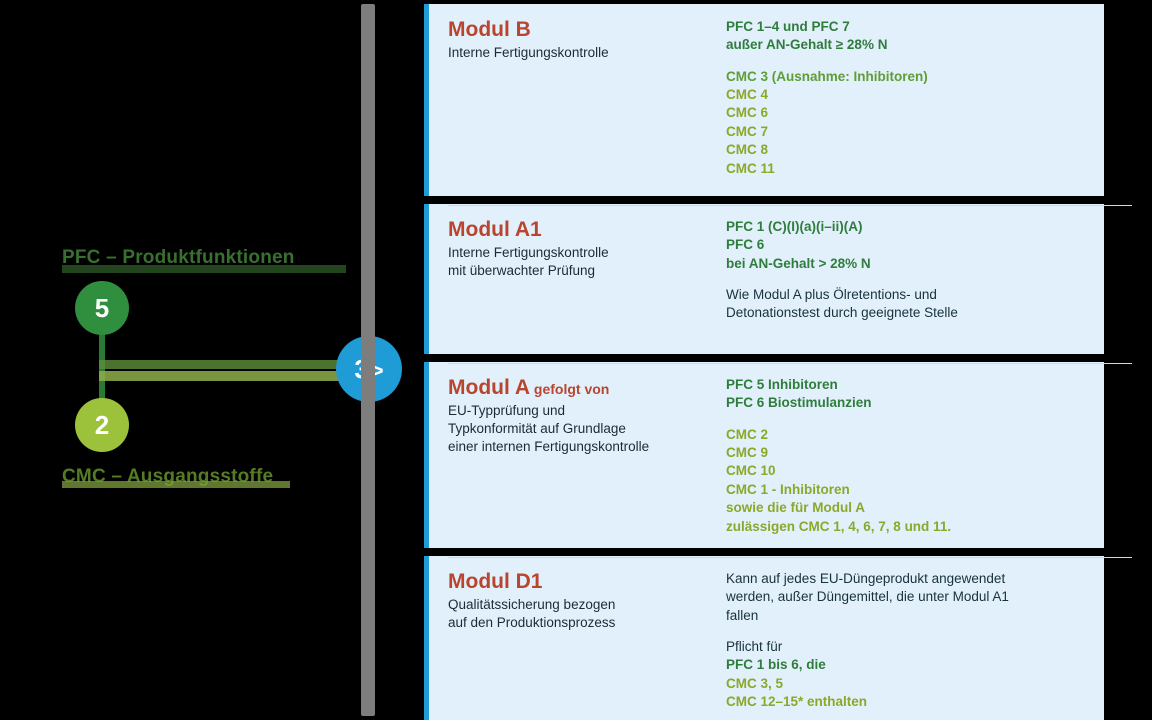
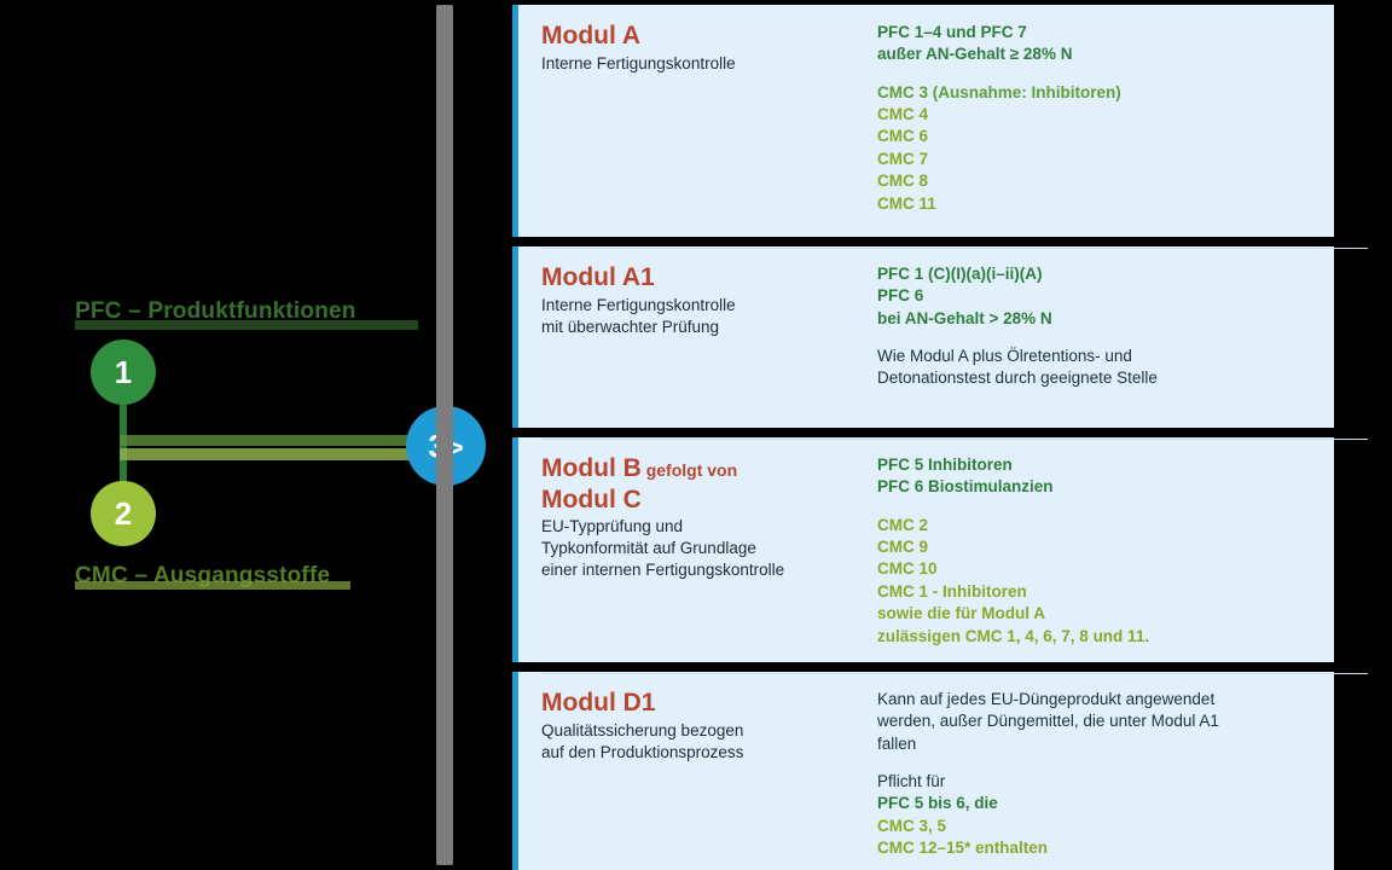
  PFC – Produktfunktionen
  CMC – Ausgangsstoffe
- 5
+ 1
  2
  >
- Modul B
+ Modul A
  Interne Fertigungskontrolle
  PFC 1–4 und PFC 7
  außer AN-Gehalt ≥ 28% N
  CMC 3 (Ausnahme: Inhibitoren)
  CMC 4
  CMC 6
  CMC 7
  CMC 8
  CMC 11
  Modul A1
  Interne Fertigungskontrolle
  mit überwachter Prüfung
  PFC 1 (C)(I)(a)(i–ii)(A)
  PFC 6
  bei AN-Gehalt > 28% N
  Wie Modul A plus Ölretentions- und
  Detonationstest durch geeignete Stelle
- Modul A gefolgt von
+ Modul B gefolgt von
+ Modul C
  EU-Typprüfung und
  Typkonformität auf Grundlage
  einer internen Fertigungskontrolle
  PFC 5 Inhibitoren
  PFC 6 Biostimulanzien
  CMC 2
  CMC 9
  CMC 10
  CMC 1 - Inhibitoren
  sowie die für Modul A
  zulässigen CMC 1, 4, 6, 7, 8 und 11.
  Modul D1
  Qualitätssicherung bezogen
  auf den Produktionsprozess
  Kann auf jedes EU-Düngeprodukt angewendet
  werden, außer Düngemittel, die unter Modul A1
  fallen
  Pflicht für
- PFC 1 bis 6, die
+ PFC 5 bis 6, die
  CMC 3, 5
  CMC 12–15* enthalten
